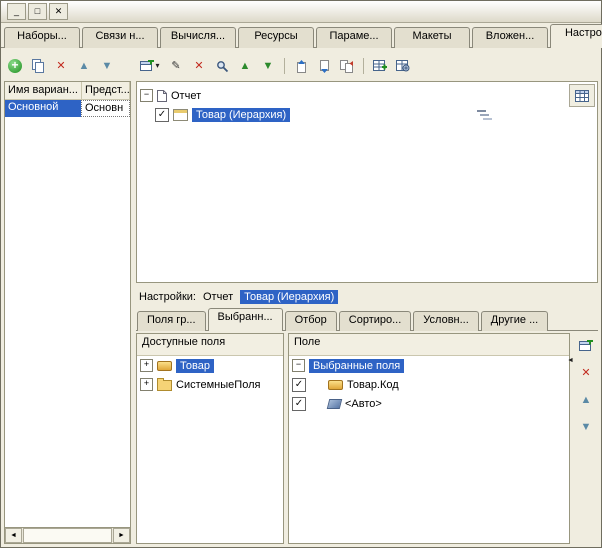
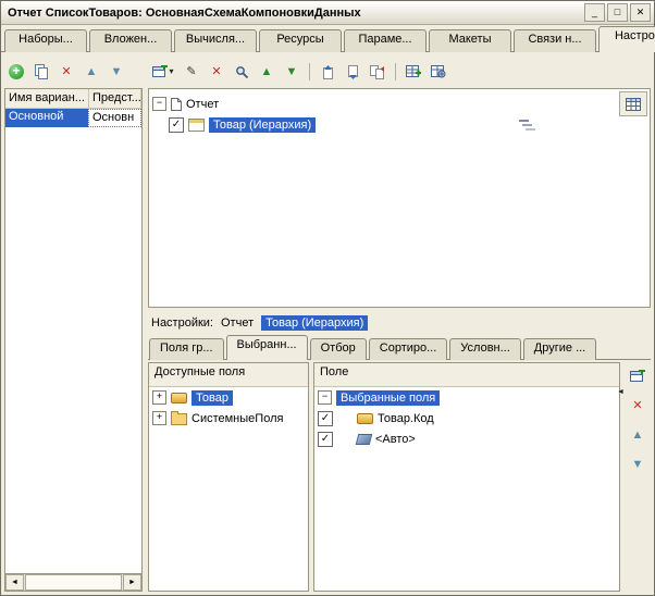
+ Отчет СписокТоваров: ОсновнаяСхемаКомпоновкиДанных
  _
  □
  ✕
  Наборы...
- Связи н...
+ Вложен...
  Вычисля...
  Ресурсы
  Параме...
  Макеты
- Вложен...
+ Связи н...
  +
  ✕
  ▲
  ▼
  Имя вариан...
  Предст...
  Основной
  Основн
  ▾
  ✎
  ✕
  ▲
  ▼
  −
  Отчет
  ✓
  Товар (Иерархия)
  Настройки:
  Отчет
  Товар (Иерархия)
  Поля гр...
  Выбранн...
  Отбор
  Сортиро...
  Условн...
  Другие ...
  Доступные поля
  +
  Товар
  +
  СистемныеПоля
  Поле
  −
  Выбранные поля
  ✓
  Товар.Код
  ✓
  <Авто>
  ✕
  ▲
  ▼
